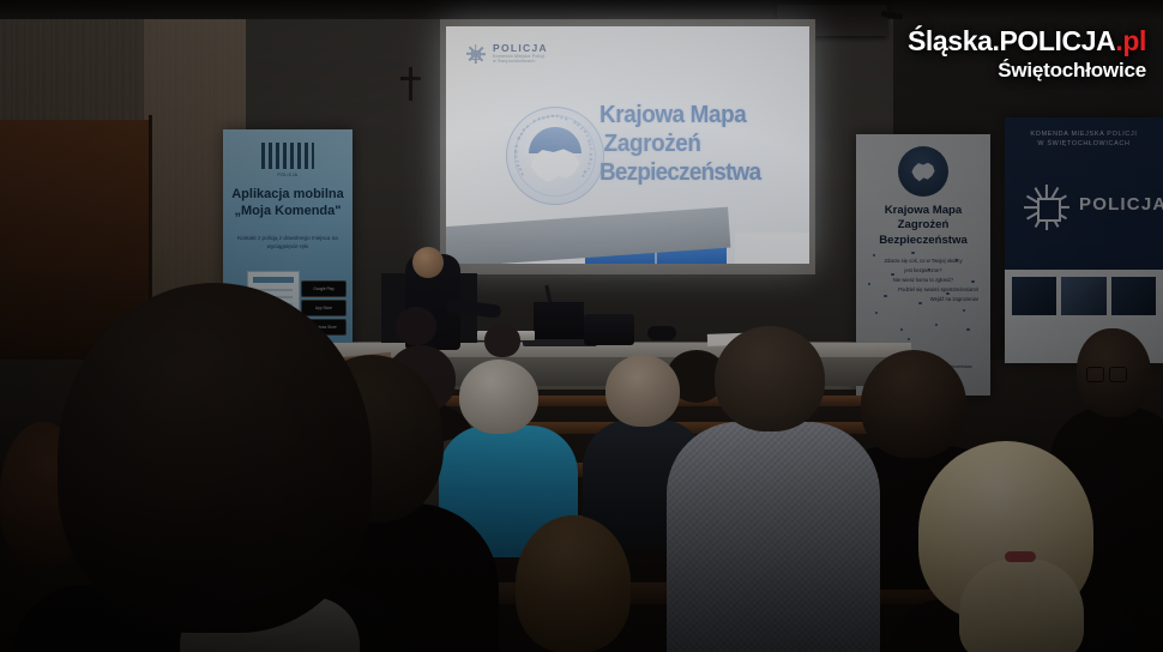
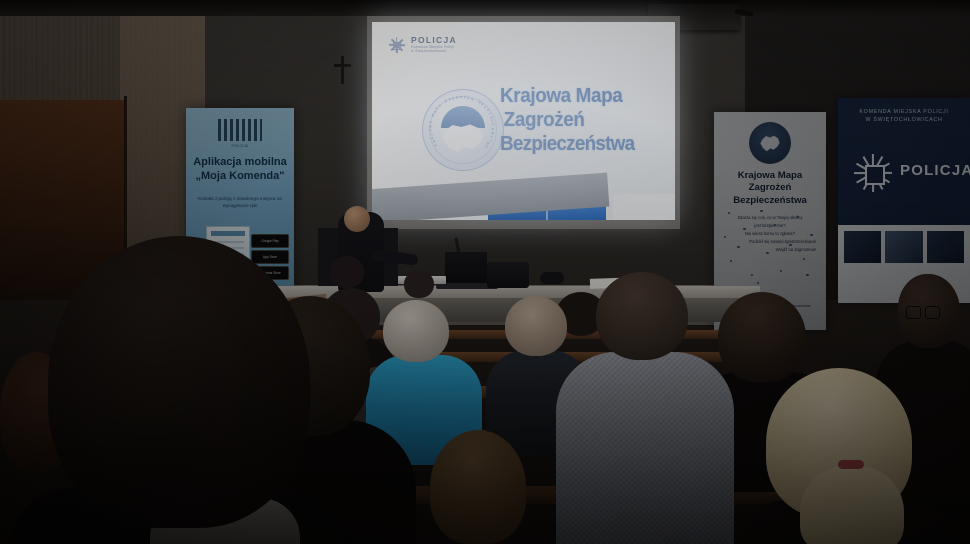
- Śląska.POLICJA.pl
- Świętochłowice
